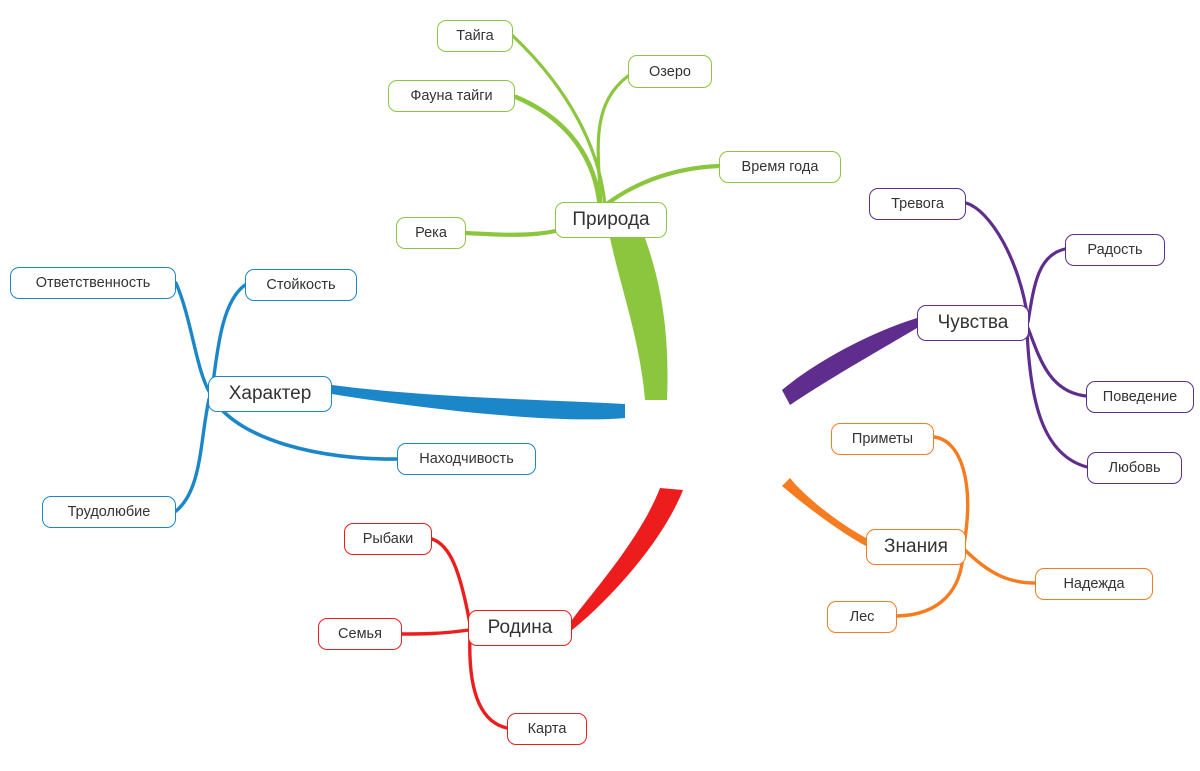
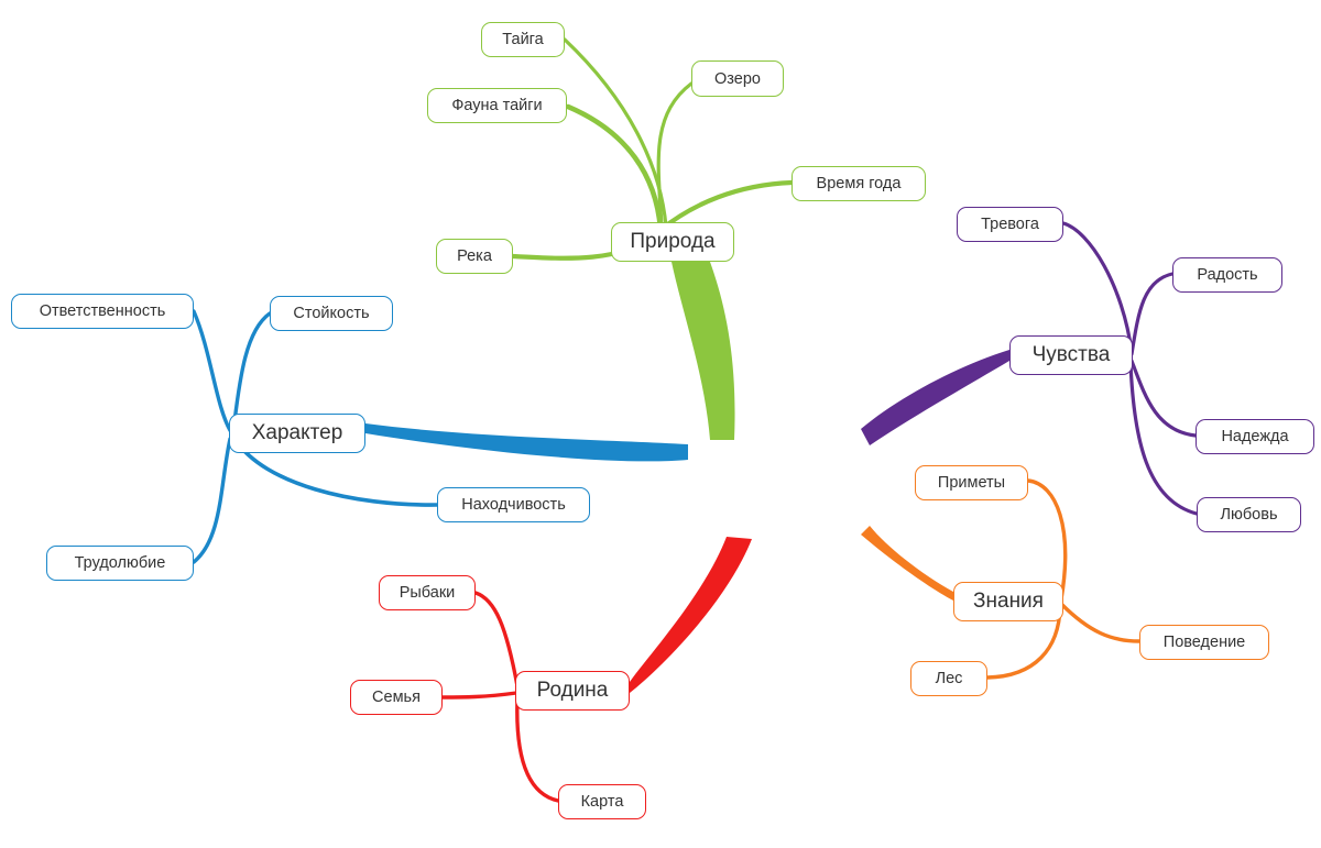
  Природа
  Тайга
  Фауна тайги
  Озеро
  Время года
  Река
  Характер
  Ответственность
  Стойкость
  Находчивость
  Трудолюбие
  Чувства
  Тревога
  Радость
- Поведение
+ Надежда
  Любовь
  Знания
  Приметы
- Надежда
+ Поведение
  Лес
  Родина
  Рыбаки
  Семья
  Карта
